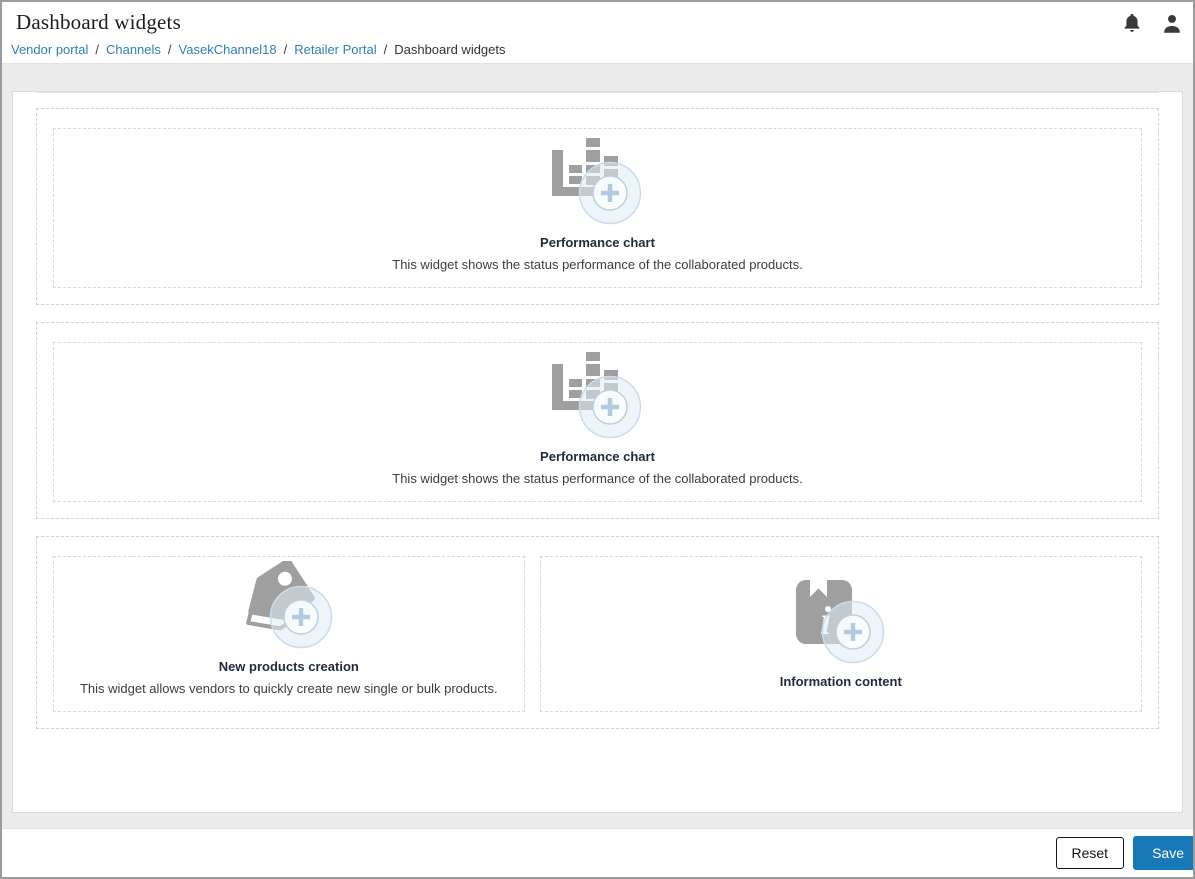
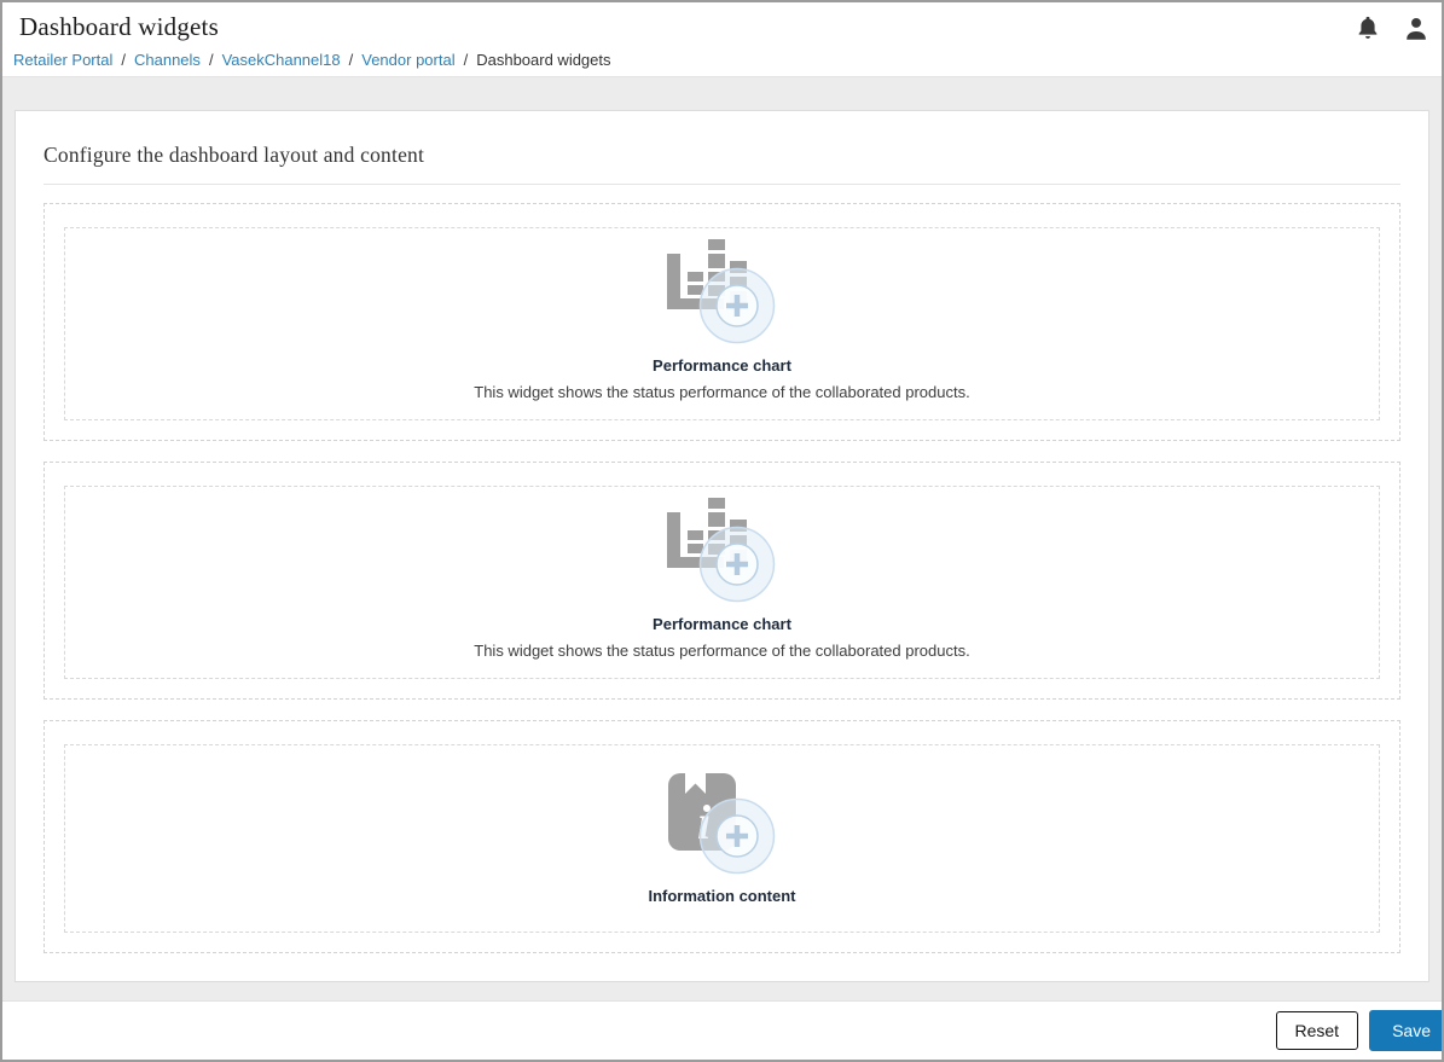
  Dashboard widgets
- Vendor portal
+ Retailer Portal
  /
  Channels
  /
  VasekChannel18
  /
- Retailer Portal
+ Vendor portal
  /
  Dashboard widgets
+ Configure the dashboard layout and content
  Performance chart
  This widget shows the status performance of the collaborated products.
  Performance chart
  This widget shows the status performance of the collaborated products.
- New products creation
- This widget allows vendors to quickly create new single or bulk products.
  i
  Information content
  Reset
  Save
